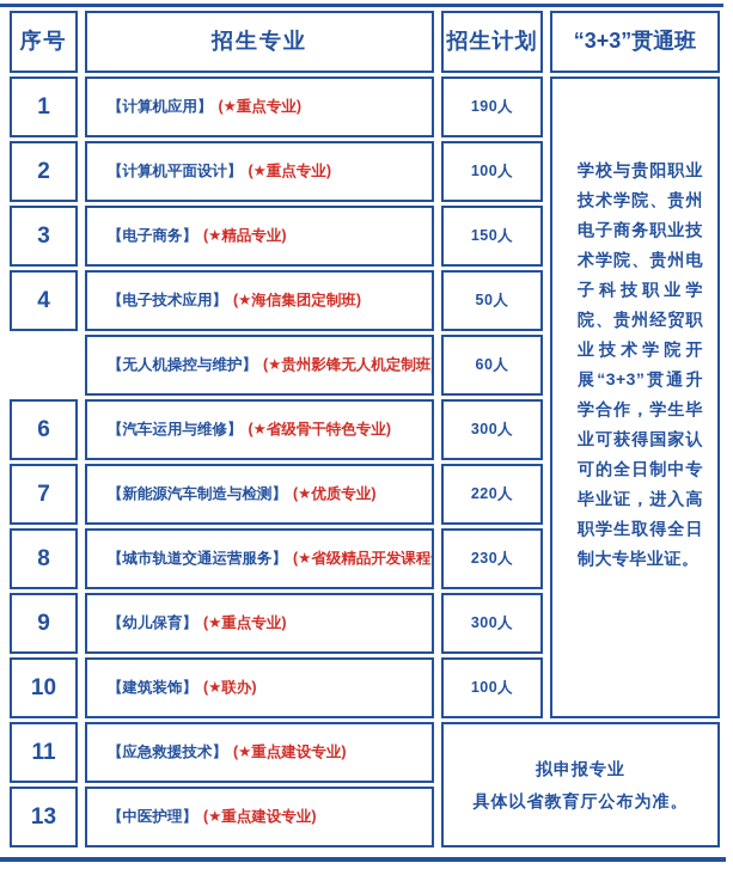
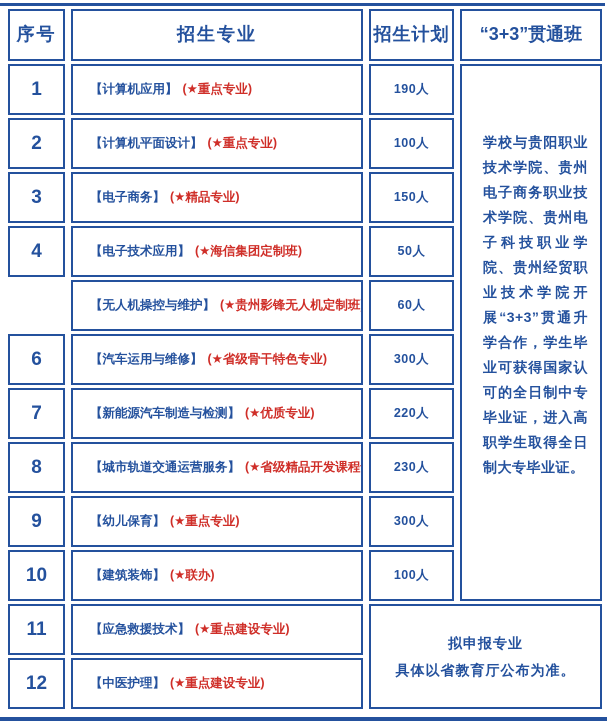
  序号
  招生专业
  招生计划
  “3+3”贯通班
  学校与贵阳职业技术学院、贵州电子商务职业技术学院、贵州电子科技职业学院、贵州经贸职业技术学院开展“3+3”贯通升学合作，学生毕业可获得国家认可的全日制中专毕业证，进入高职学生取得全日制大专毕业证。
  拟申报专业
  具体以省教育厅公布为准。
  1
  【计算机应用】
  (★重点专业)
  190人
  2
  【计算机平面设计】
  (★重点专业)
  100人
  3
  【电子商务】
  (★精品专业)
  150人
  4
  【电子技术应用】
  (★海信集团定制班)
  50人
  【无人机操控与维护】
  (★贵州影锋无人机定制班
  60人
  6
  【汽车运用与维修】
  (★省级骨干特色专业)
  300人
  7
  【新能源汽车制造与检测】
  (★优质专业)
  220人
  8
  【城市轨道交通运营服务】
  (★省级精品开发课程
  230人
  9
  【幼儿保育】
  (★重点专业)
  300人
  10
  【建筑装饰】
  (★联办)
  100人
  11
  【应急救援技术】
  (★重点建设专业)
- 13
+ 12
  【中医护理】
  (★重点建设专业)
